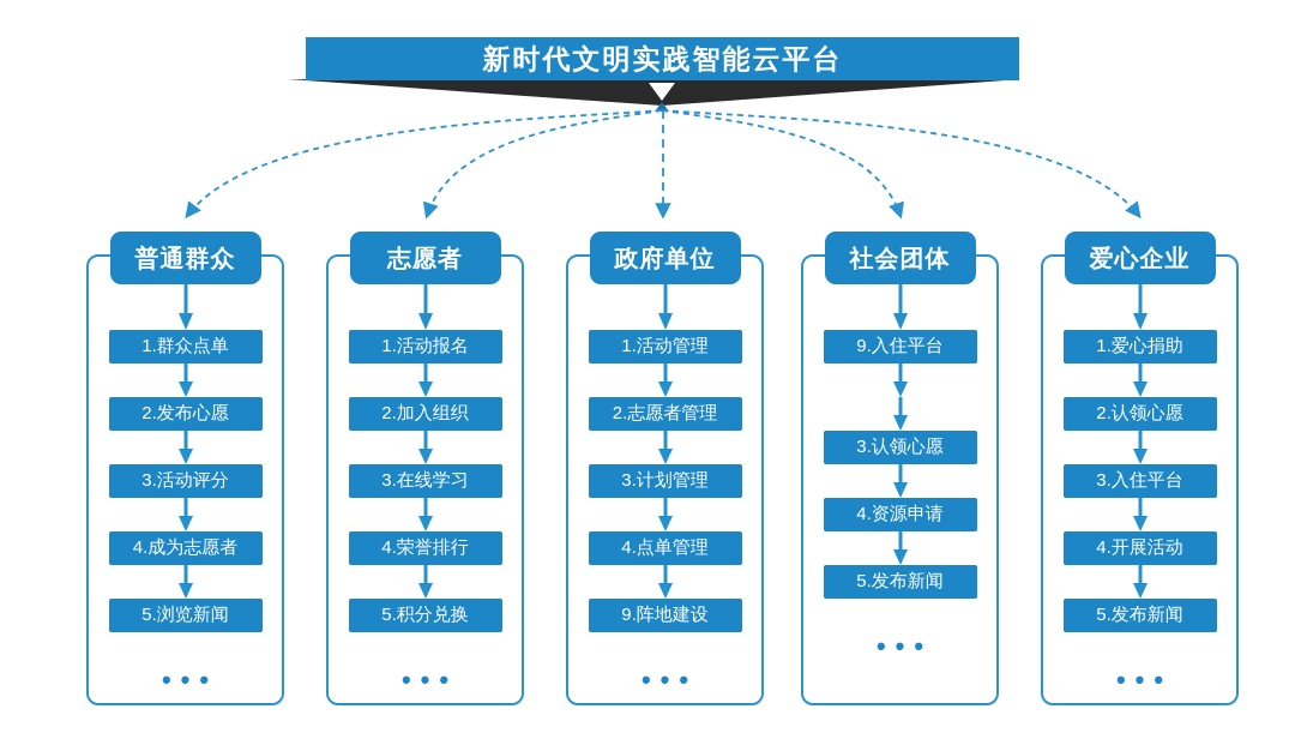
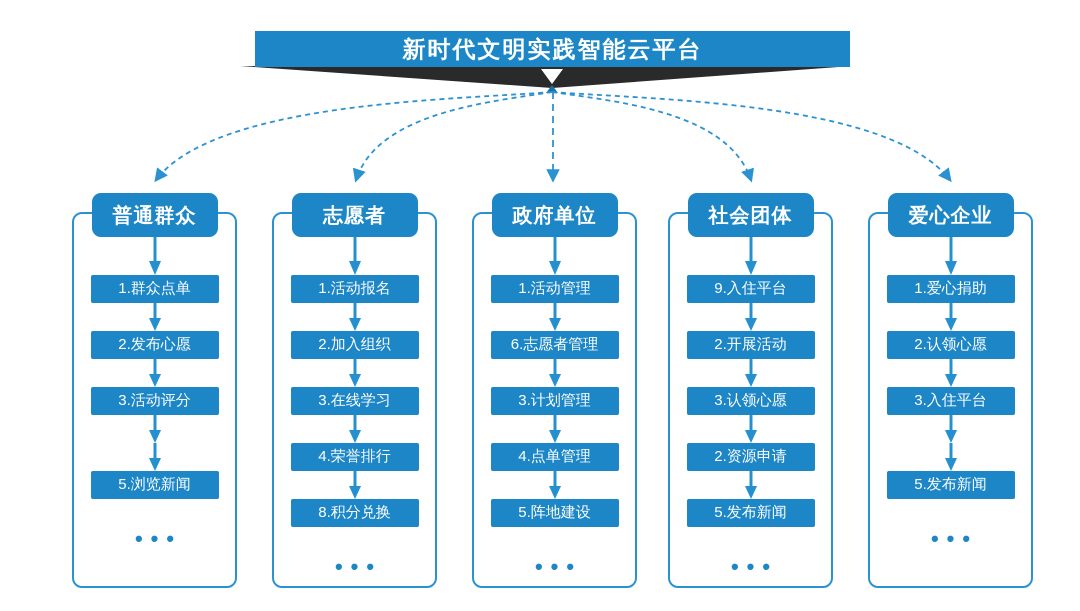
  新时代文明实践智能云平台
  普通群众
  1.群众点单
  2.发布心愿
  3.活动评分
- 4.成为志愿者
  5.浏览新闻
  •••
  志愿者
  1.活动报名
  2.加入组织
  3.在线学习
  4.荣誉排行
- 5.积分兑换
+ 8.积分兑换
  •••
  政府单位
  1.活动管理
- 2.志愿者管理
+ 6.志愿者管理
  3.计划管理
  4.点单管理
- 9.阵地建设
+ 5.阵地建设
  •••
  社会团体
  9.入住平台
+ 2.开展活动
  3.认领心愿
- 4.资源申请
+ 2.资源申请
  5.发布新闻
  •••
  爱心企业
  1.爱心捐助
  2.认领心愿
  3.入住平台
- 4.开展活动
  5.发布新闻
  •••
